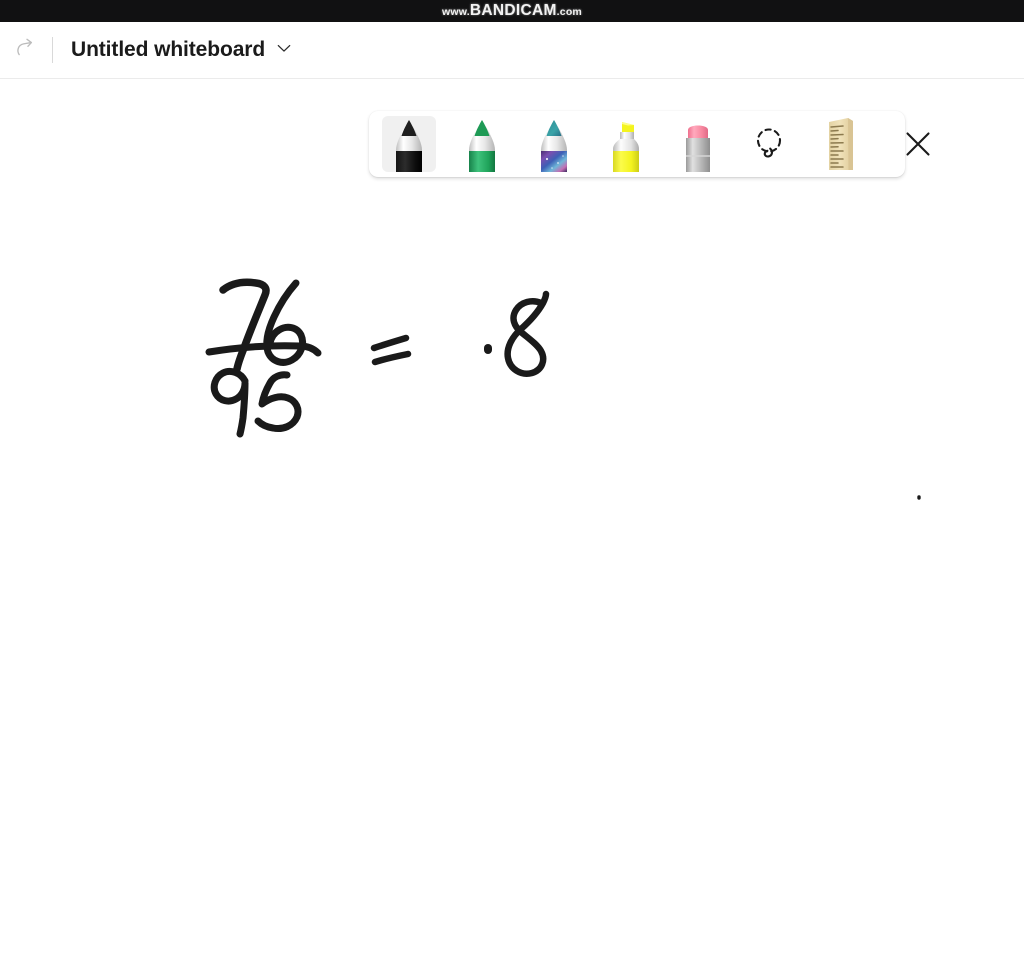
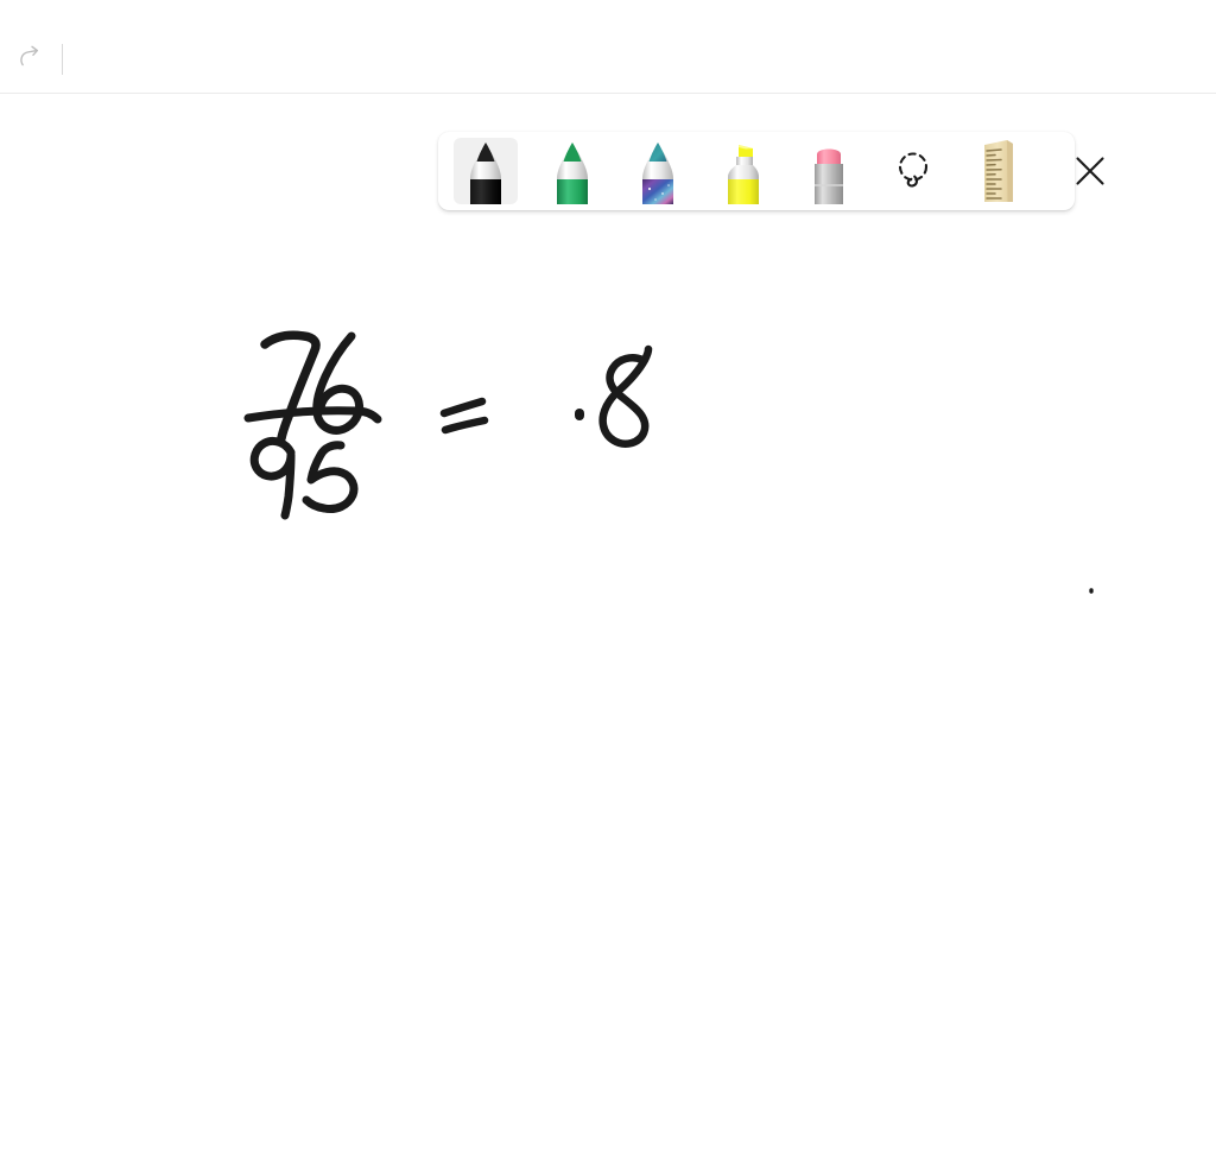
- www.BANDICAM.com
- Untitled whiteboard
